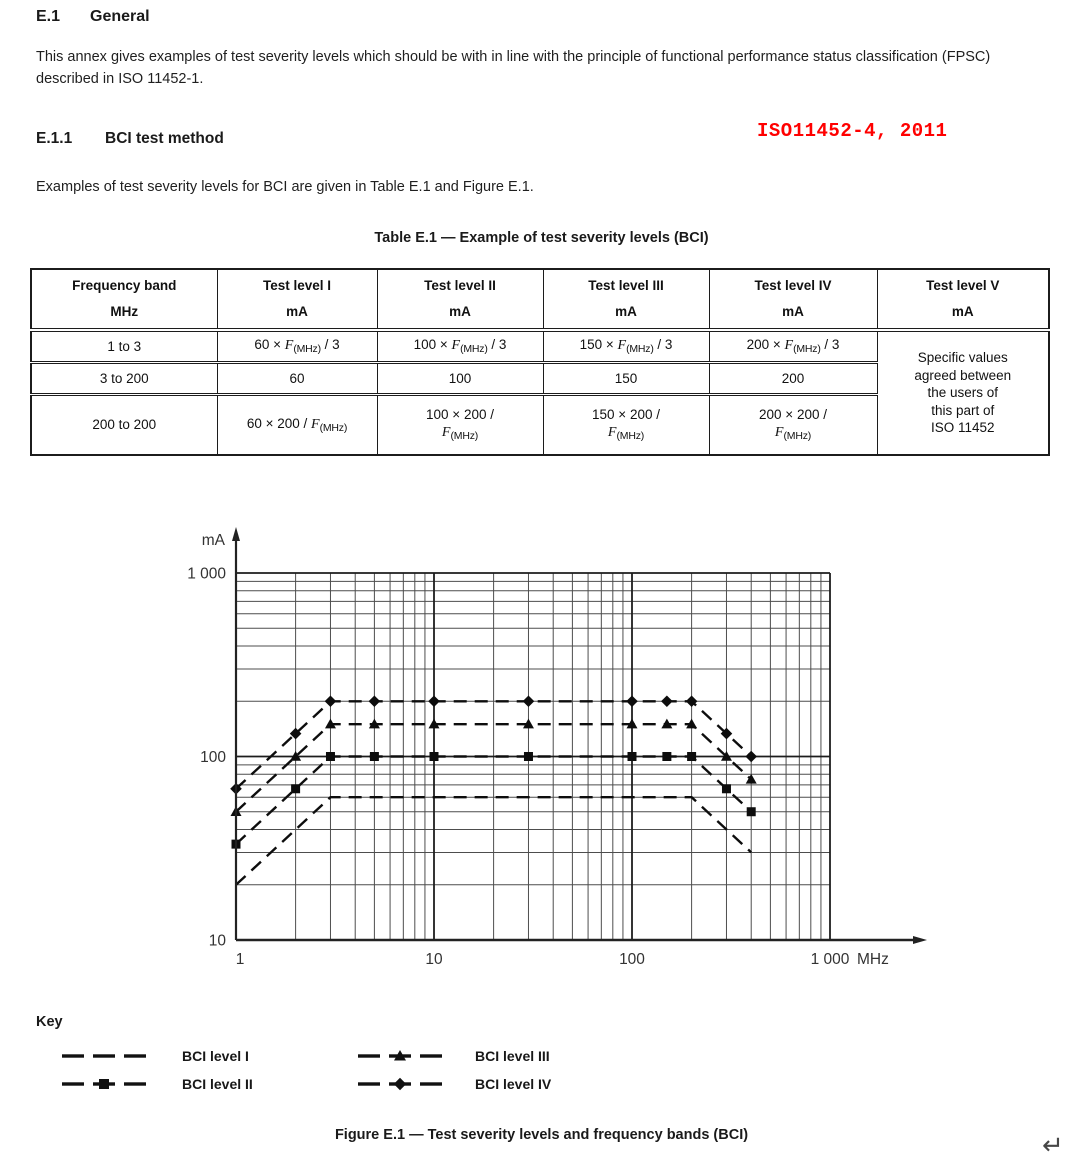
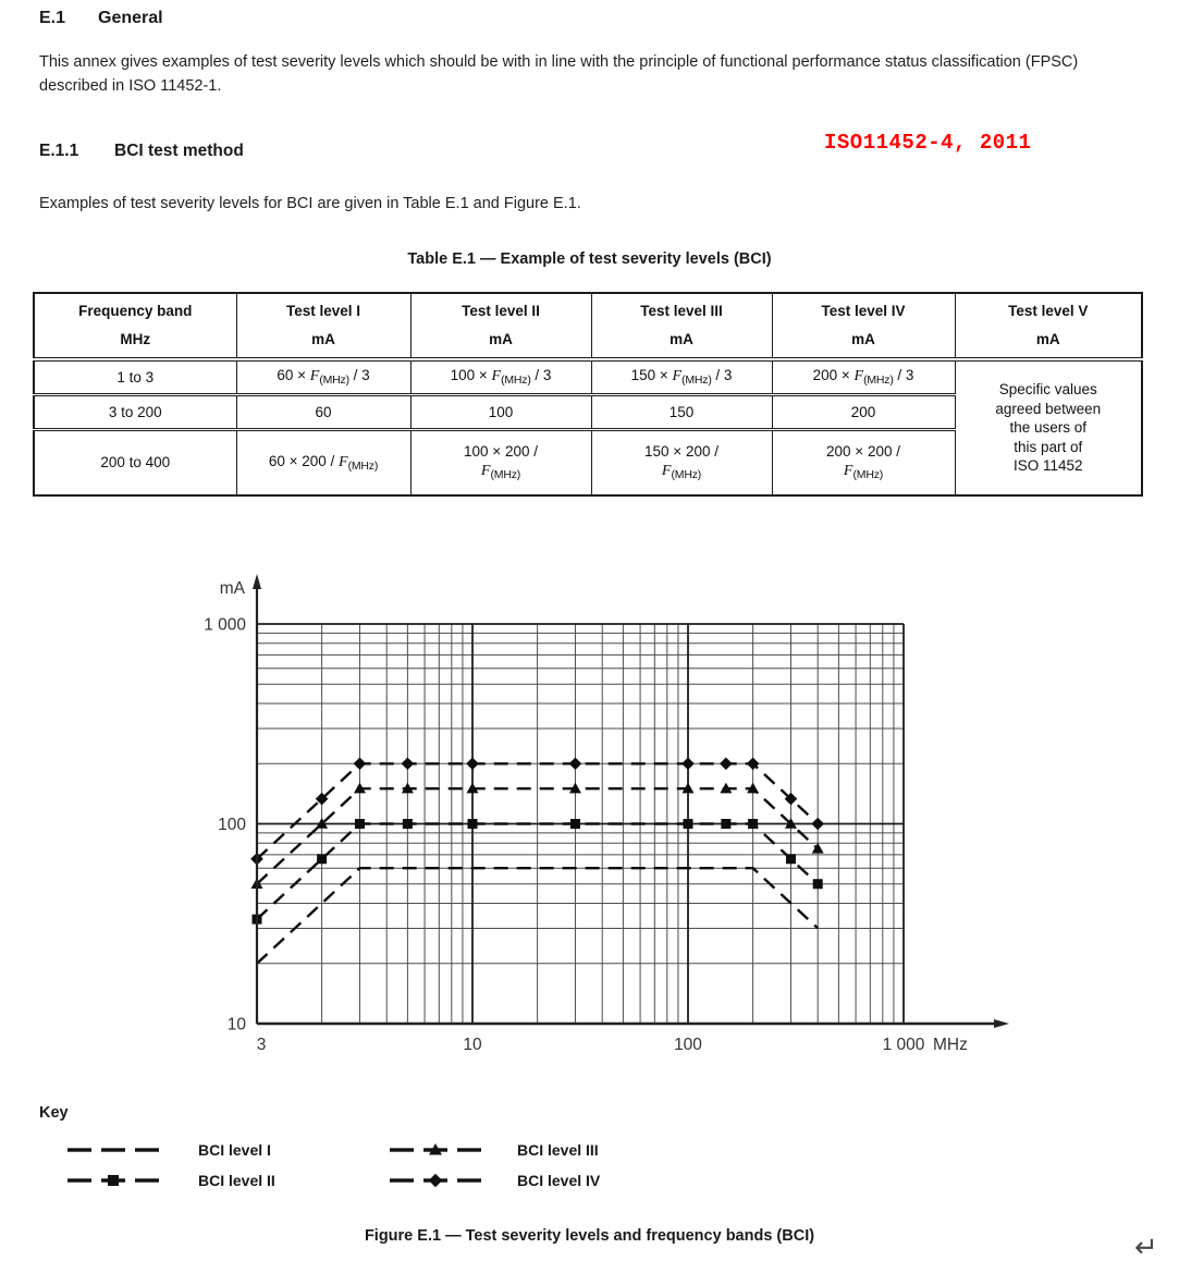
  E.1
  General
  This annex gives examples of test severity levels which should be with in line with the principle of functional performance status classification (FPSC) described in ISO 11452-1.
  E.1.1
  BCI test method
  ISO11452-4, 2011
  Examples of test severity levels for BCI are given in Table E.1 and Figure E.1.
  Table E.1 — Example of test severity levels (BCI)
  Frequency bandMHz	Test level ImA	Test level IImA	Test level IIImA	Test level IVmA	Test level VmA
  1 to 3	60 × F(MHz) / 3	100 × F(MHz) / 3	150 × F(MHz) / 3	200 × F(MHz) / 3	Specific valuesagreed betweenthe users ofthis part ofISO 11452
  3 to 200	60	100	150	200
- 200 to 200	60 × 200 / F(MHz)	100 × 200 /F(MHz)	150 × 200 /F(MHz)	200 × 200 /F(MHz)
+ 200 to 400	60 × 200 / F(MHz)	100 × 200 /F(MHz)	150 × 200 /F(MHz)	200 × 200 /F(MHz)
  10
  100
  1 000
- 1
+ 3
  10
  100
  1 000
  MHz
  mA
  Key
  BCI level I
  BCI level II
  BCI level III
  BCI level IV
  Figure E.1 — Test severity levels and frequency bands (BCI)
  ↵
